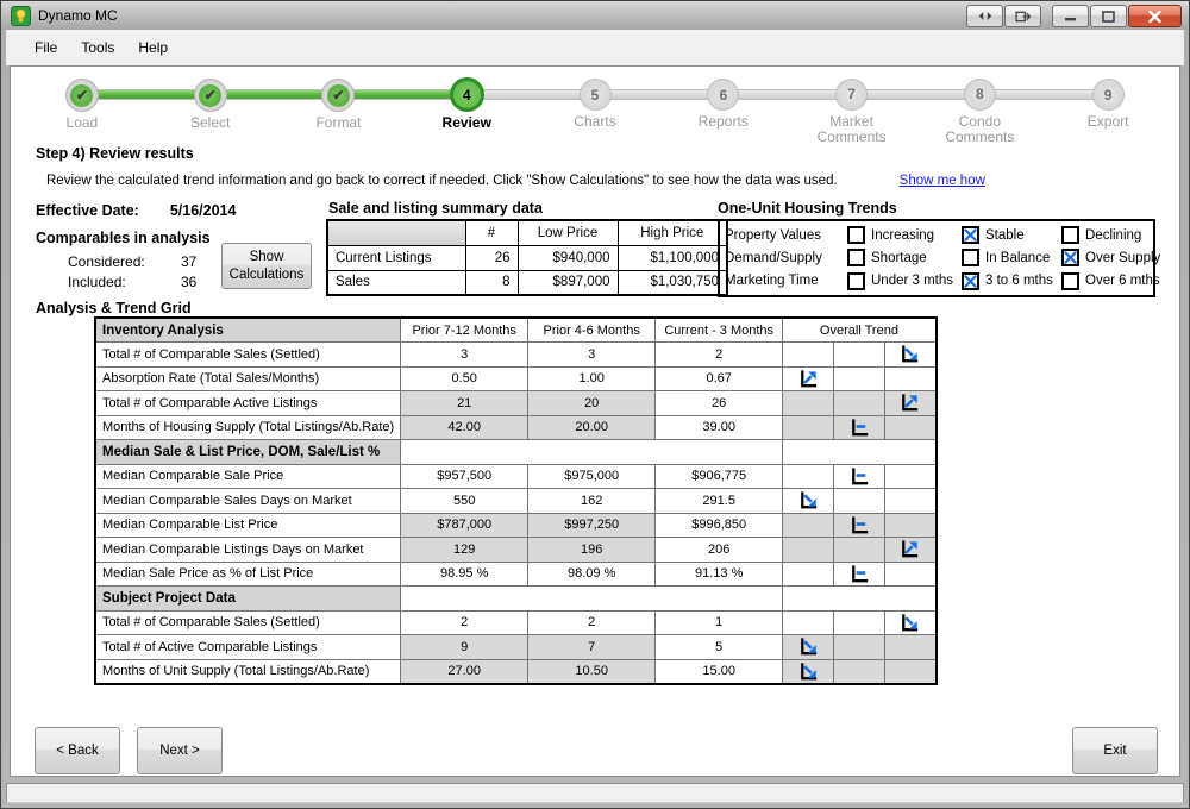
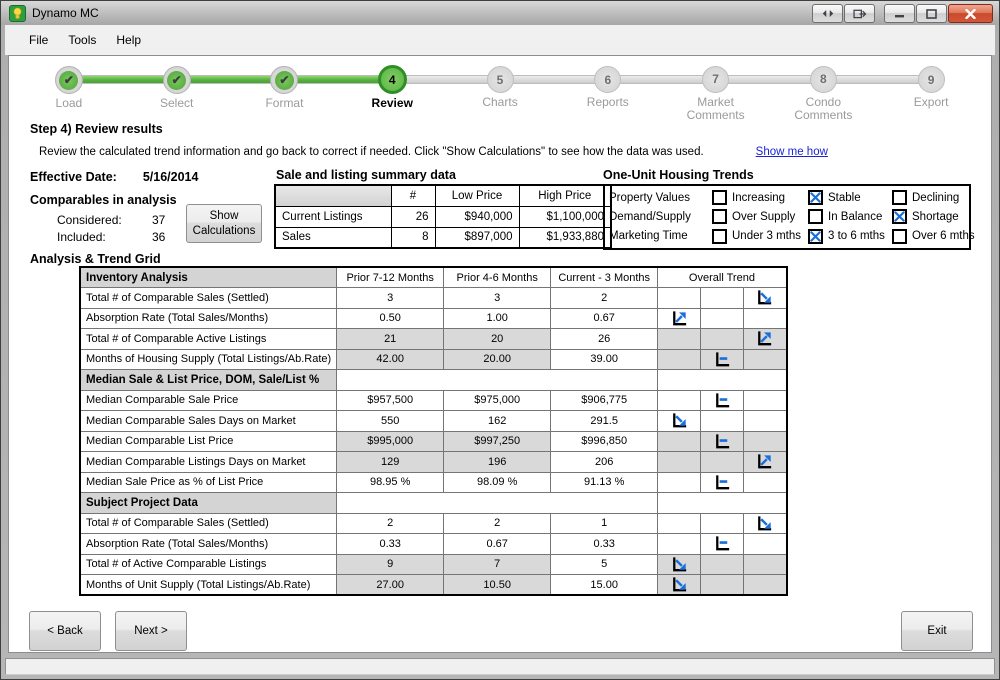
  Dynamo MC
  File
  Tools
  Help
  ✔
  Load
  ✔
  Select
  ✔
  Format
  4
  Review
  5
  Charts
  6
  Reports
  7
  Market Comments
  8
  Condo Comments
  9
  Export
  Step 4) Review results
  Review the calculated trend information and go back to correct if needed. Click "Show Calculations" to see how the data was used.
  Show me how
  Effective Date: 5/16/2014
  Comparables in analysis
  Considered:
  37
  Included:
  36
  Show Calculations
  Sale and listing summary data
  	#	Low Price	High Price
  Current Listings	26	$940,000	$1,100,000
- Sales	8	$897,000	$1,030,750
+ Sales	8	$897,000	$1,933,880
  One-Unit Housing Trends
  Property Values
  Increasing
  Stable
  Declining
  Demand/Supply
- Shortage
+ Over Supply
  In Balance
- Over Supply
+ Shortage
  Marketing Time
  Under 3 mths
  3 to 6 mths
  Over 6 mths
  Analysis & Trend Grid
  Inventory Analysis	Prior 7-12 Months	Prior 4-6 Months	Current - 3 Months	Overall Trend
  Total # of Comparable Sales (Settled)	3	3	2
  Absorption Rate (Total Sales/Months)	0.50	1.00	0.67
  Total # of Comparable Active Listings	21	20	26
  Months of Housing Supply (Total Listings/Ab.Rate)	42.00	20.00	39.00
  Median Sale & List Price, DOM, Sale/List %
  Median Comparable Sale Price	$957,500	$975,000	$906,775
  Median Comparable Sales Days on Market	550	162	291.5
- Median Comparable List Price	$787,000	$997,250	$996,850
+ Median Comparable List Price	$995,000	$997,250	$996,850
  Median Comparable Listings Days on Market	129	196	206
  Median Sale Price as % of List Price	98.95 %	98.09 %	91.13 %
  Subject Project Data
  Total # of Comparable Sales (Settled)	2	2	1
+ Absorption Rate (Total Sales/Months)	0.33	0.67	0.33
  Total # of Active Comparable Listings	9	7	5
  Months of Unit Supply (Total Listings/Ab.Rate)	27.00	10.50	15.00
  < Back
  Next >
  Exit
